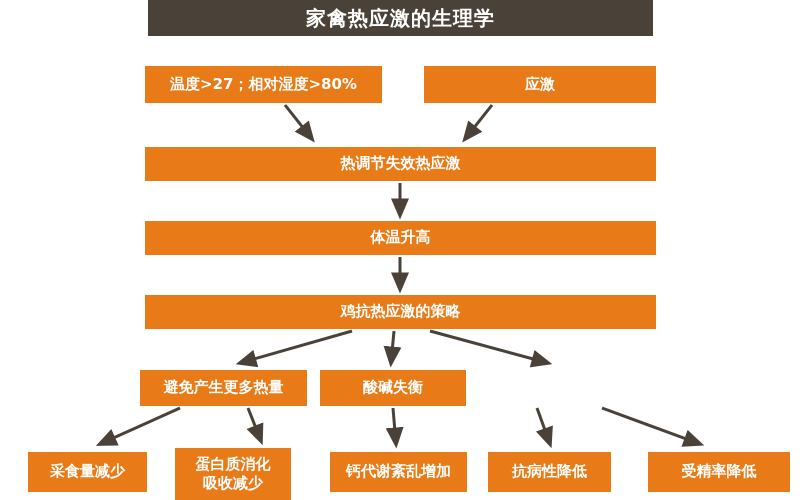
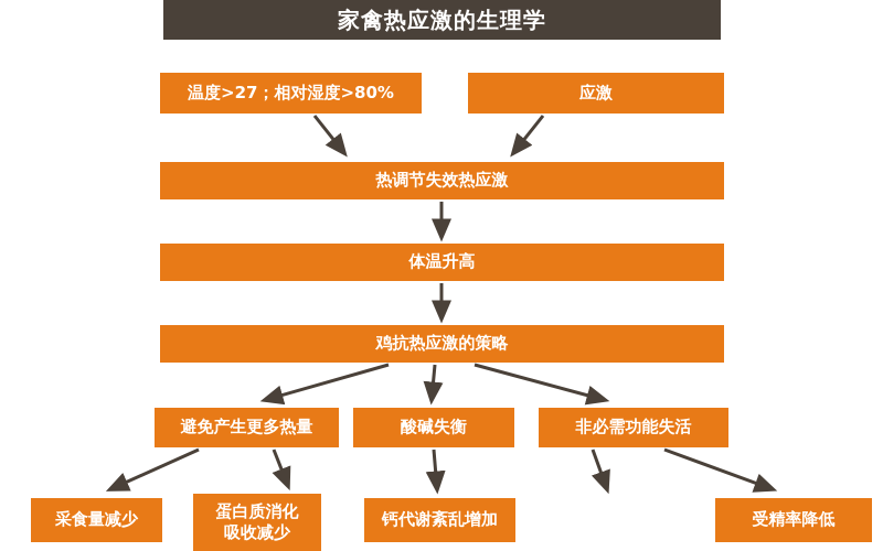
  家禽热应激的生理学
  温度>27；相对湿度>80%
  应激
  热调节失效热应激
  体温升高
  鸡抗热应激的策略
  避免产生更多热量
  酸碱失衡
+ 非必需功能失活
  采食量减少
  蛋白质消化
  吸收减少
  钙代谢紊乱增加
- 抗病性降低
  受精率降低
